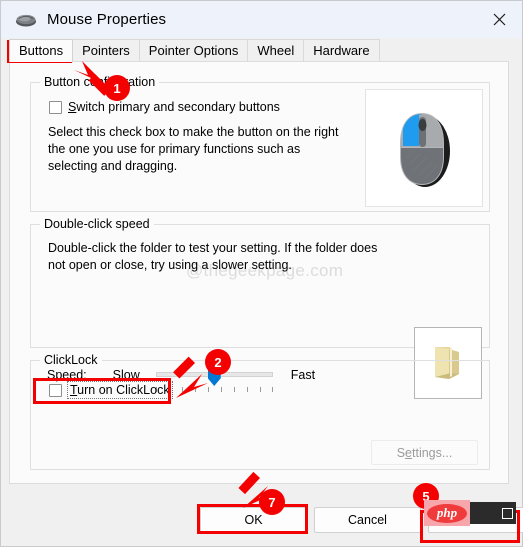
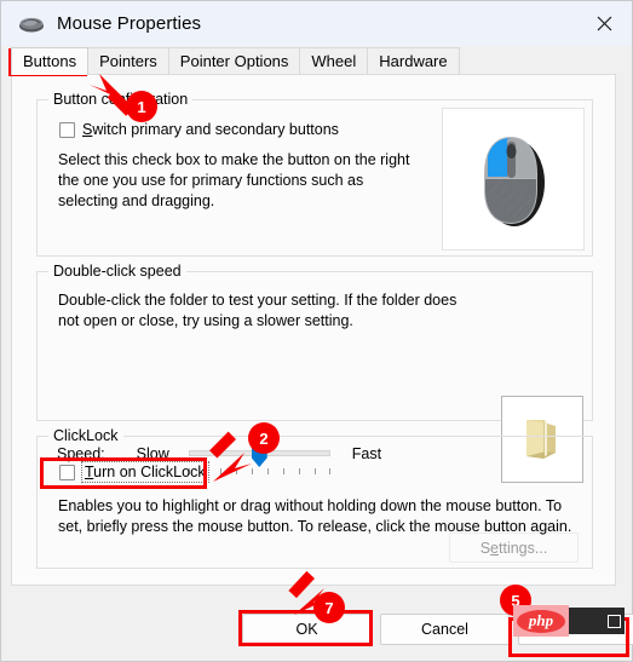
  Mouse Properties
  Buttons
  Pointers
  Pointer Options
  Wheel
  Hardware
  Switch primary and secondary buttons
  Select this check box to make the button on the right the one you use for primary functions such as selecting and dragging.
- @thegeekpage.com
  Double-click speed
  Double-click the folder to test your setting. If the folder does not open or close, try using a slower setting.
  Speed:
  Slow
  Fast
  ClickLock
  Turn on ClickLock
  Settings...
+ Enables you to highlight or drag without holding down the mouse button. To set, briefly press the mouse button. To release, click the mouse button again.
  OK
  Cancel
  1
  2
  5
  7
  php
